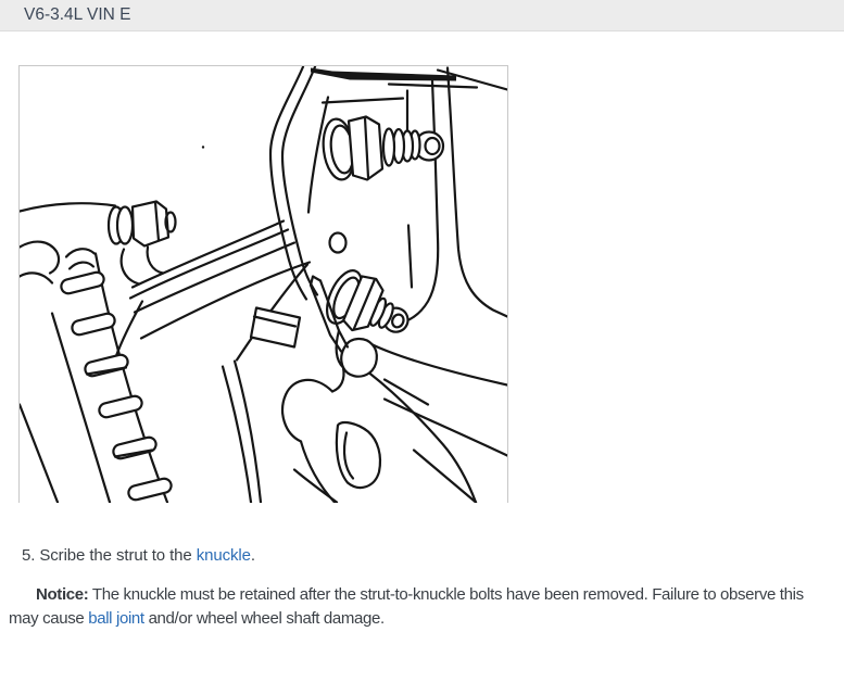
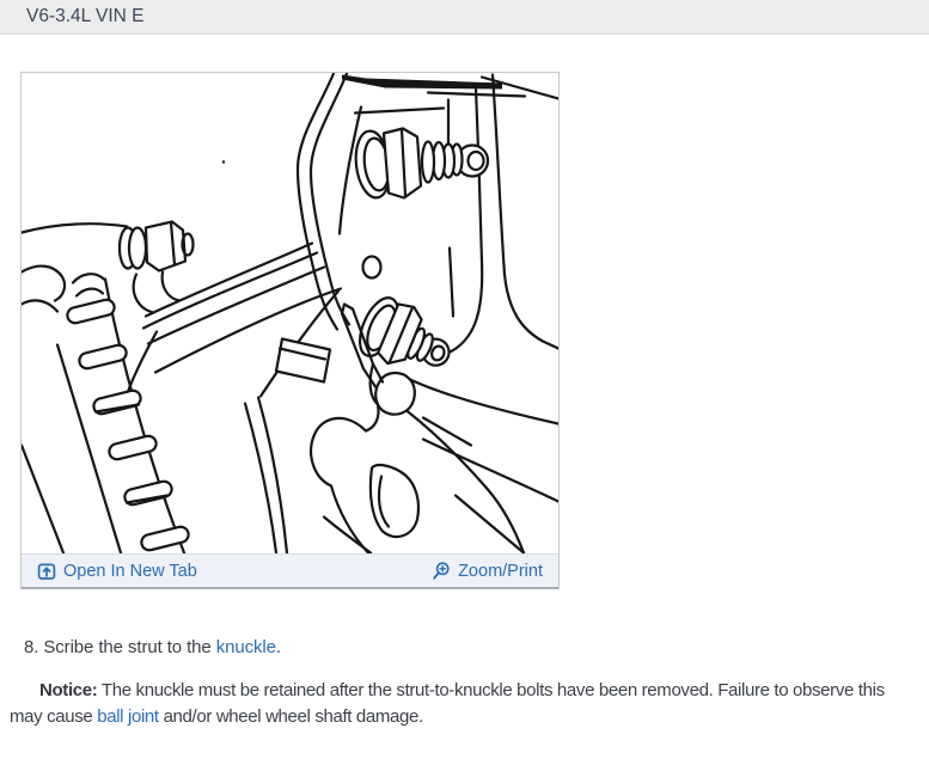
  V6-3.4L VIN E
+ Open In New Tab
+ Zoom/Print
- 5. Scribe the strut to the knuckle.
+ 8. Scribe the strut to the knuckle.
  Notice: The knuckle must be retained after the strut-to-knuckle bolts have been removed. Failure to observe this may cause ball joint and/or wheel wheel shaft damage.
